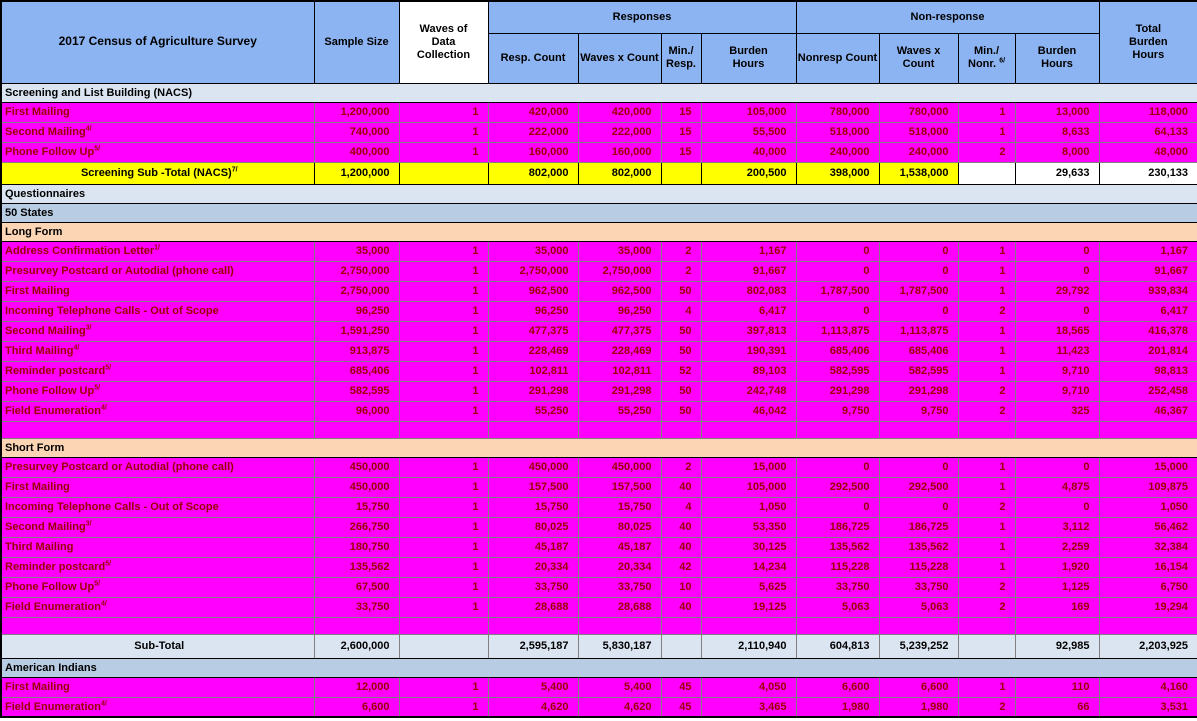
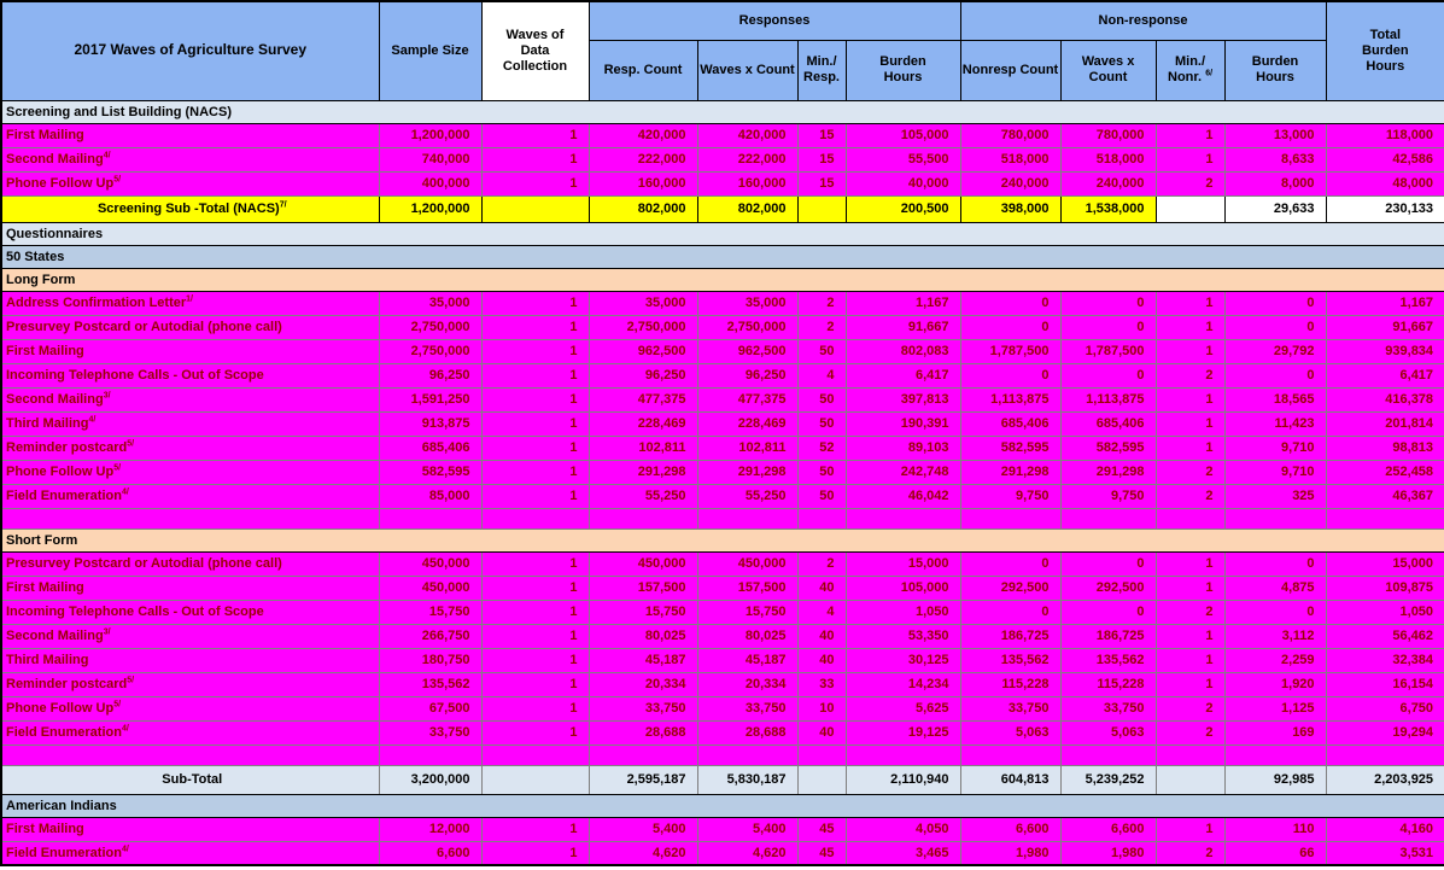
- 2017 Census of Agriculture Survey	Sample Size	Waves of Data Collection	Responses	Non-response	Total Burden Hours
+ 2017 Waves of Agriculture Survey	Sample Size	Waves of Data Collection	Responses	Non-response	Total Burden Hours
  Resp. Count	Waves x Count	Min./ Resp.	Burden Hours	Nonresp Count	Waves x Count	Min./ Nonr.	Burden Hours
  Screening and List Building (NACS)
  First Mailing	1,200,000	1	420,000	420,000	15	105,000	780,000	780,000	1	13,000	118,000
- Second Mailing	740,000	1	222,000	222,000	15	55,500	518,000	518,000	1	8,633	64,133
+ Second Mailing	740,000	1	222,000	222,000	15	55,500	518,000	518,000	1	8,633	42,586
  Phone Follow Up	400,000	1	160,000	160,000	15	40,000	240,000	240,000	2	8,000	48,000
  Screening Sub -Total (NACS)	1,200,000		802,000	802,000		200,500	398,000	1,538,000		29,633	230,133
  Questionnaires
  50 States
  Long Form
  Address Confirmation Letter	35,000	1	35,000	35,000	2	1,167	0	0	1	0	1,167
  Presurvey Postcard or Autodial (phone call)	2,750,000	1	2,750,000	2,750,000	2	91,667	0	0	1	0	91,667
  First Mailing	2,750,000	1	962,500	962,500	50	802,083	1,787,500	1,787,500	1	29,792	939,834
  Incoming Telephone Calls - Out of Scope	96,250	1	96,250	96,250	4	6,417	0	0	2	0	6,417
  Second Mailing	1,591,250	1	477,375	477,375	50	397,813	1,113,875	1,113,875	1	18,565	416,378
  Third Mailing	913,875	1	228,469	228,469	50	190,391	685,406	685,406	1	11,423	201,814
  Reminder postcard	685,406	1	102,811	102,811	52	89,103	582,595	582,595	1	9,710	98,813
  Phone Follow Up	582,595	1	291,298	291,298	50	242,748	291,298	291,298	2	9,710	252,458
- Field Enumeration	96,000	1	55,250	55,250	50	46,042	9,750	9,750	2	325	46,367
+ Field Enumeration	85,000	1	55,250	55,250	50	46,042	9,750	9,750	2	325	46,367
  Short Form
  Presurvey Postcard or Autodial (phone call)	450,000	1	450,000	450,000	2	15,000	0	0	1	0	15,000
  First Mailing	450,000	1	157,500	157,500	40	105,000	292,500	292,500	1	4,875	109,875
  Incoming Telephone Calls - Out of Scope	15,750	1	15,750	15,750	4	1,050	0	0	2	0	1,050
  Second Mailing	266,750	1	80,025	80,025	40	53,350	186,725	186,725	1	3,112	56,462
  Third Mailing	180,750	1	45,187	45,187	40	30,125	135,562	135,562	1	2,259	32,384
- Reminder postcard	135,562	1	20,334	20,334	42	14,234	115,228	115,228	1	1,920	16,154
+ Reminder postcard	135,562	1	20,334	20,334	33	14,234	115,228	115,228	1	1,920	16,154
  Phone Follow Up	67,500	1	33,750	33,750	10	5,625	33,750	33,750	2	1,125	6,750
  Field Enumeration	33,750	1	28,688	28,688	40	19,125	5,063	5,063	2	169	19,294
- Sub-Total	2,600,000		2,595,187	5,830,187		2,110,940	604,813	5,239,252		92,985	2,203,925
+ Sub-Total	3,200,000		2,595,187	5,830,187		2,110,940	604,813	5,239,252		92,985	2,203,925
  American Indians
  First Mailing	12,000	1	5,400	5,400	45	4,050	6,600	6,600	1	110	4,160
  Field Enumeration	6,600	1	4,620	4,620	45	3,465	1,980	1,980	2	66	3,531
